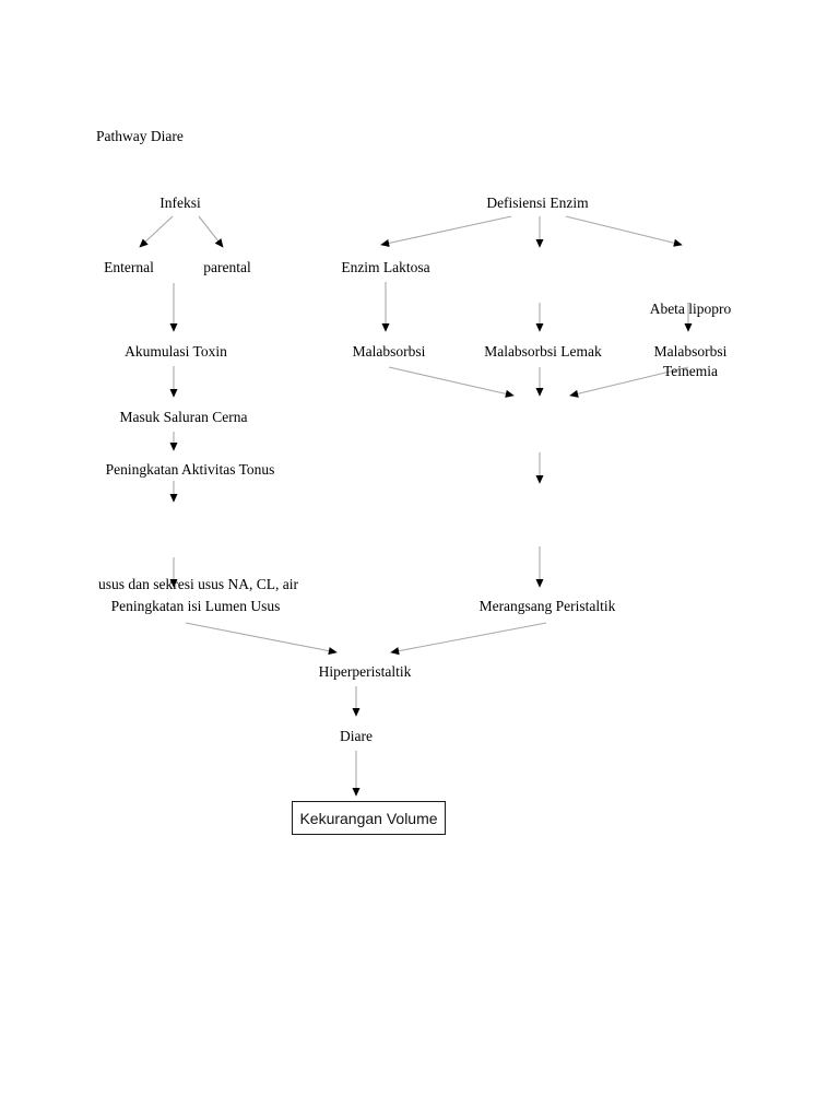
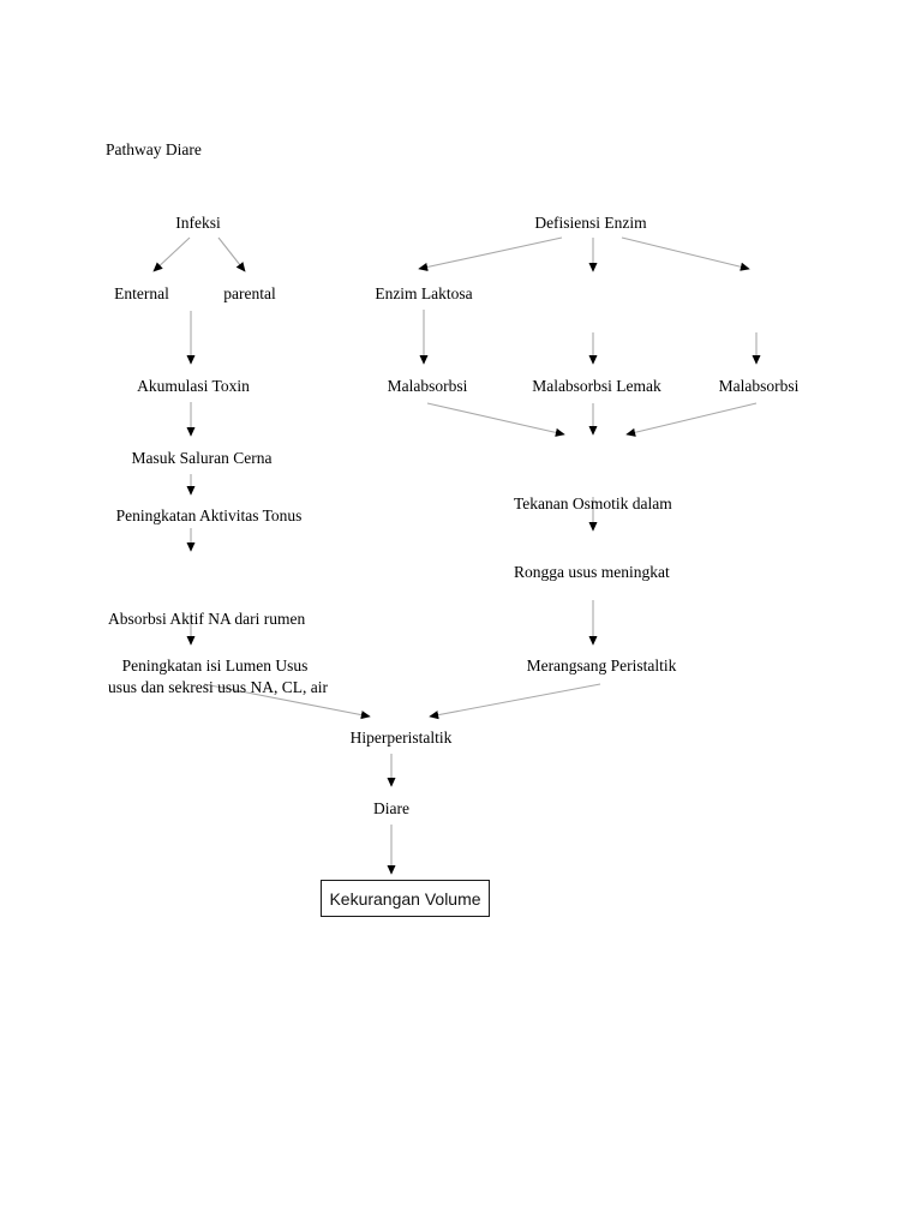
  Pathway Diare
  Infeksi
  Defisiensi Enzim
  Enternal
  parental
  Enzim Laktosa
- Abeta lipopro
- Teinemia
  Akumulasi Toxin
  Malabsorbsi
  Malabsorbsi Lemak
  Malabsorbsi
  Masuk Saluran Cerna
+ Tekanan Osmotik dalam
+ Rongga usus meningkat
  Peningkatan Aktivitas Tonus
+ Absorbsi Aktif NA dari rumen
  usus dan sekresi usus NA, CL, air
  Peningkatan isi Lumen Usus
  Merangsang Peristaltik
  Hiperperistaltik
  Diare
  Kekurangan Volume
